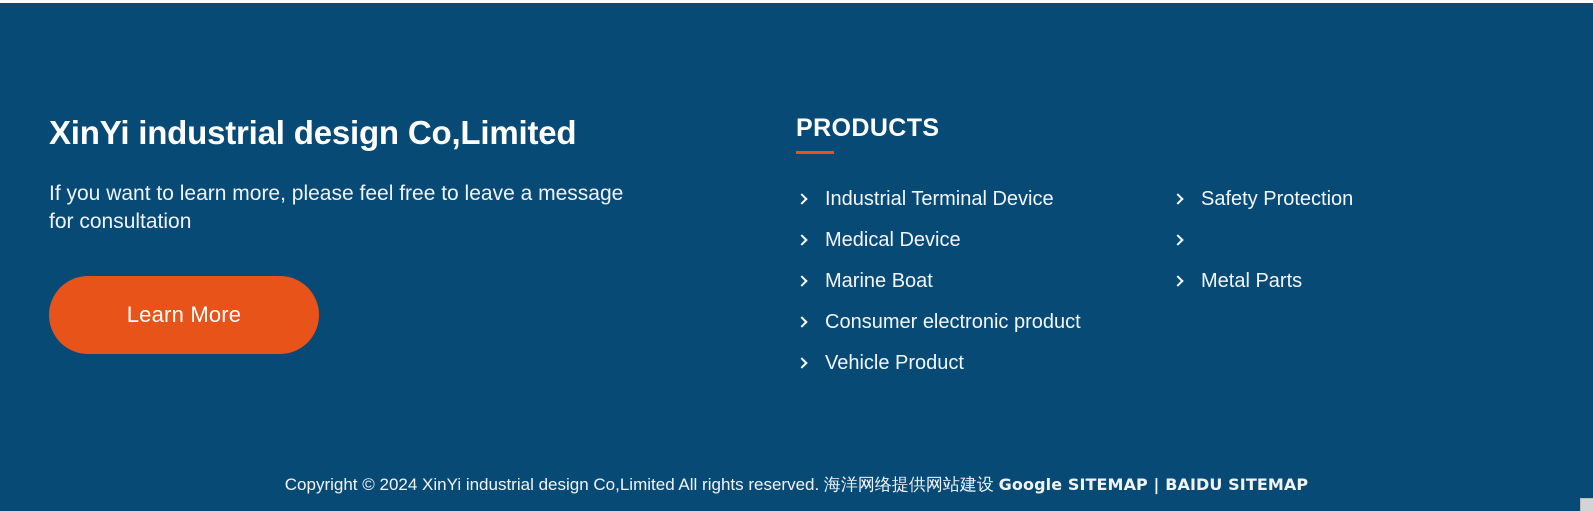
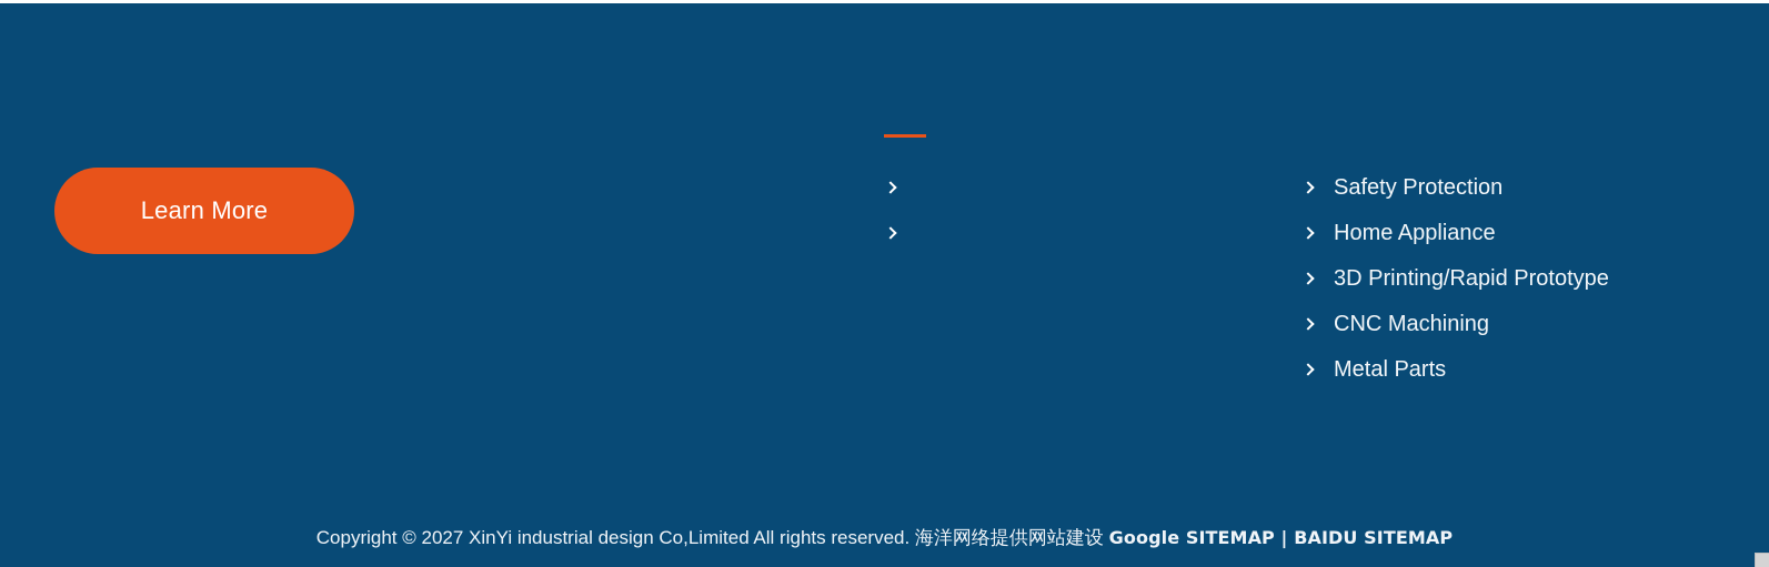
- XinYi industrial design Co,Limited
- If you want to learn more, please feel free to leave a message for consultation
  Learn More
- PRODUCTS
- Industrial Terminal Device
- Medical Device
- Marine Boat
- Consumer electronic product
- Vehicle Product
  Safety Protection
+ Home Appliance
+ 3D Printing/Rapid Prototype
+ CNC Machining
  Metal Parts
- Copyright © 2024 XinYi industrial design Co,Limited All rights reserved. 海洋网络提供网站建设 Google SITEMAP | BAIDU SITEMAP
+ Copyright © 2027 XinYi industrial design Co,Limited All rights reserved. 海洋网络提供网站建设 Google SITEMAP | BAIDU SITEMAP
